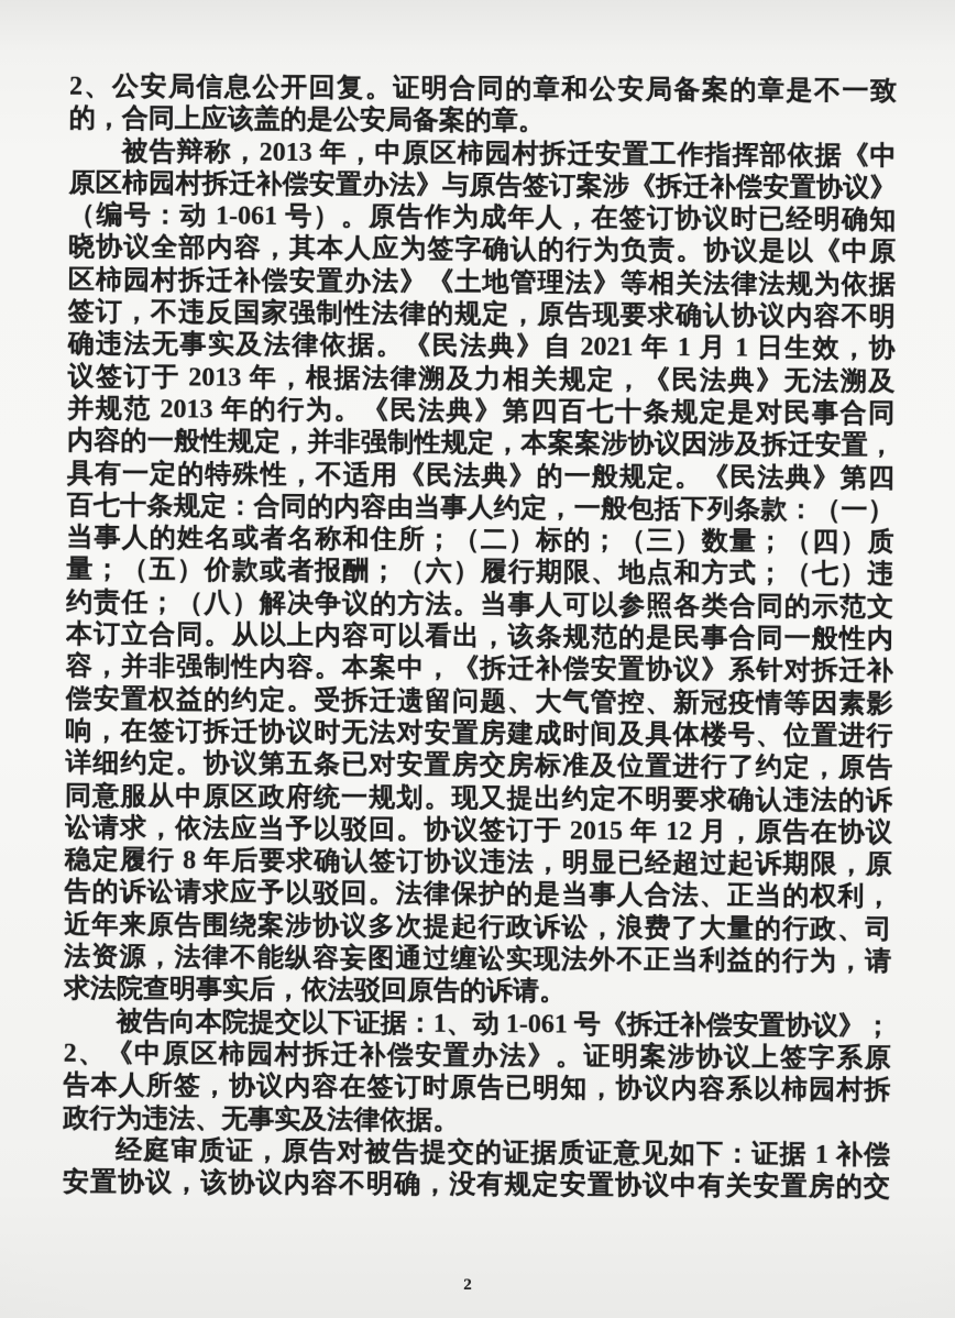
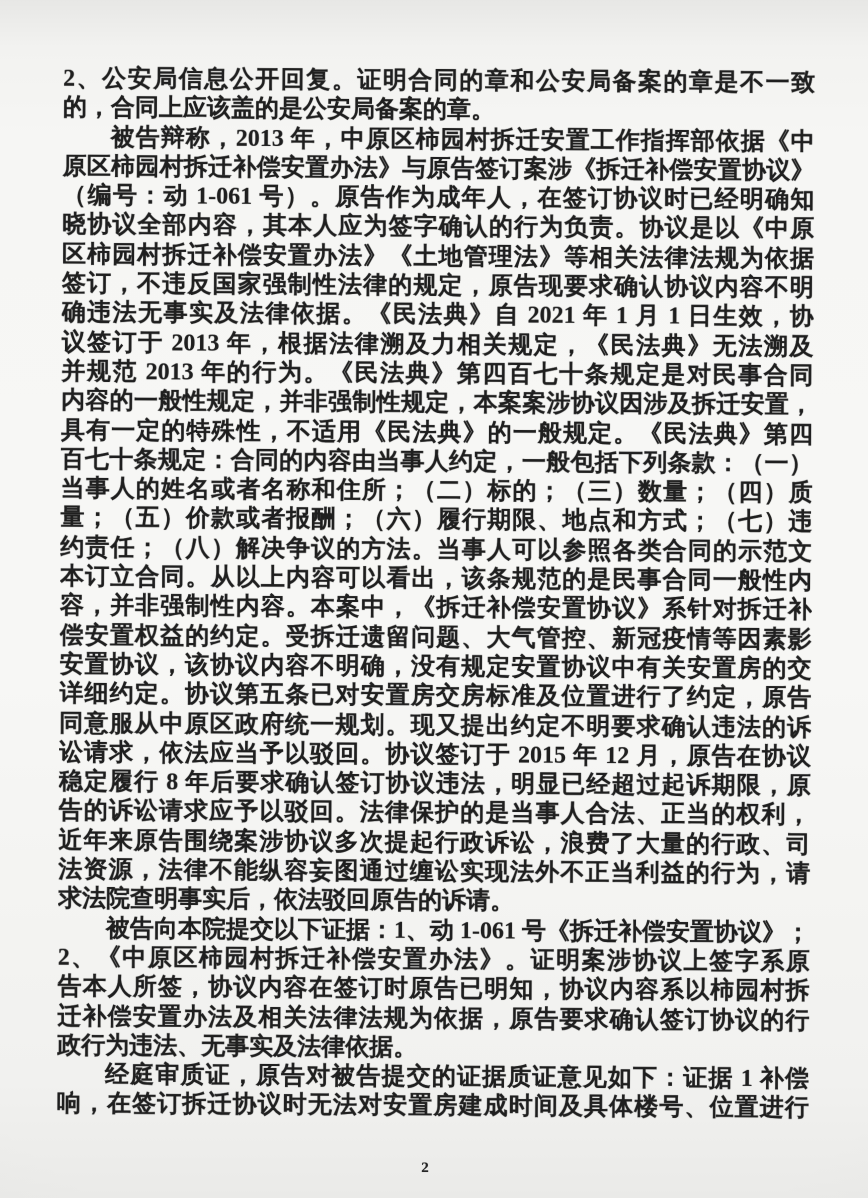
  2、公安局信息公开回复。证明合同的章和公安局备案的章是不一致
  的，合同上应该盖的是公安局备案的章。
  被告辩称，2013 年，中原区柿园村拆迁安置工作指挥部依据《中
  原区柿园村拆迁补偿安置办法》与原告签订案涉《拆迁补偿安置协议》
  （编号：动 1-061 号）。原告作为成年人，在签订协议时已经明确知
  晓协议全部内容，其本人应为签字确认的行为负责。协议是以《中原
  区柿园村拆迁补偿安置办法》《土地管理法》等相关法律法规为依据
  签订，不违反国家强制性法律的规定，原告现要求确认协议内容不明
  确违法无事实及法律依据。《民法典》自 2021 年 1 月 1 日生效，协
  议签订于 2013 年，根据法律溯及力相关规定，《民法典》无法溯及
  并规范 2013 年的行为。《民法典》第四百七十条规定是对民事合同
  内容的一般性规定，并非强制性规定，本案案涉协议因涉及拆迁安置，
  具有一定的特殊性，不适用《民法典》的一般规定。《民法典》第四
  百七十条规定：合同的内容由当事人约定，一般包括下列条款：（一）
  当事人的姓名或者名称和住所；（二）标的；（三）数量；（四）质
  量；（五）价款或者报酬；（六）履行期限、地点和方式；（七）违
  约责任；（八）解决争议的方法。当事人可以参照各类合同的示范文
  本订立合同。从以上内容可以看出，该条规范的是民事合同一般性内
  容，并非强制性内容。本案中，《拆迁补偿安置协议》系针对拆迁补
  偿安置权益的约定。受拆迁遗留问题、大气管控、新冠疫情等因素影
- 响，在签订拆迁协议时无法对安置房建成时间及具体楼号、位置进行
+ 安置协议，该协议内容不明确，没有规定安置协议中有关安置房的交
  详细约定。协议第五条已对安置房交房标准及位置进行了约定，原告
  同意服从中原区政府统一规划。现又提出约定不明要求确认违法的诉
  讼请求，依法应当予以驳回。协议签订于 2015 年 12 月，原告在协议
  稳定履行 8 年后要求确认签订协议违法，明显已经超过起诉期限，原
  告的诉讼请求应予以驳回。法律保护的是当事人合法、正当的权利，
  近年来原告围绕案涉协议多次提起行政诉讼，浪费了大量的行政、司
  法资源，法律不能纵容妄图通过缠讼实现法外不正当利益的行为，请
  求法院查明事实后，依法驳回原告的诉请。
  被告向本院提交以下证据：1、动 1-061 号《拆迁补偿安置协议》；
  2、《中原区柿园村拆迁补偿安置办法》。证明案涉协议上签字系原
  告本人所签，协议内容在签订时原告已明知，协议内容系以柿园村拆
+ 迁补偿安置办法及相关法律法规为依据，原告要求确认签订协议的行
  政行为违法、无事实及法律依据。
  经庭审质证，原告对被告提交的证据质证意见如下：证据 1 补偿
- 安置协议，该协议内容不明确，没有规定安置协议中有关安置房的交
+ 响，在签订拆迁协议时无法对安置房建成时间及具体楼号、位置进行
  2
